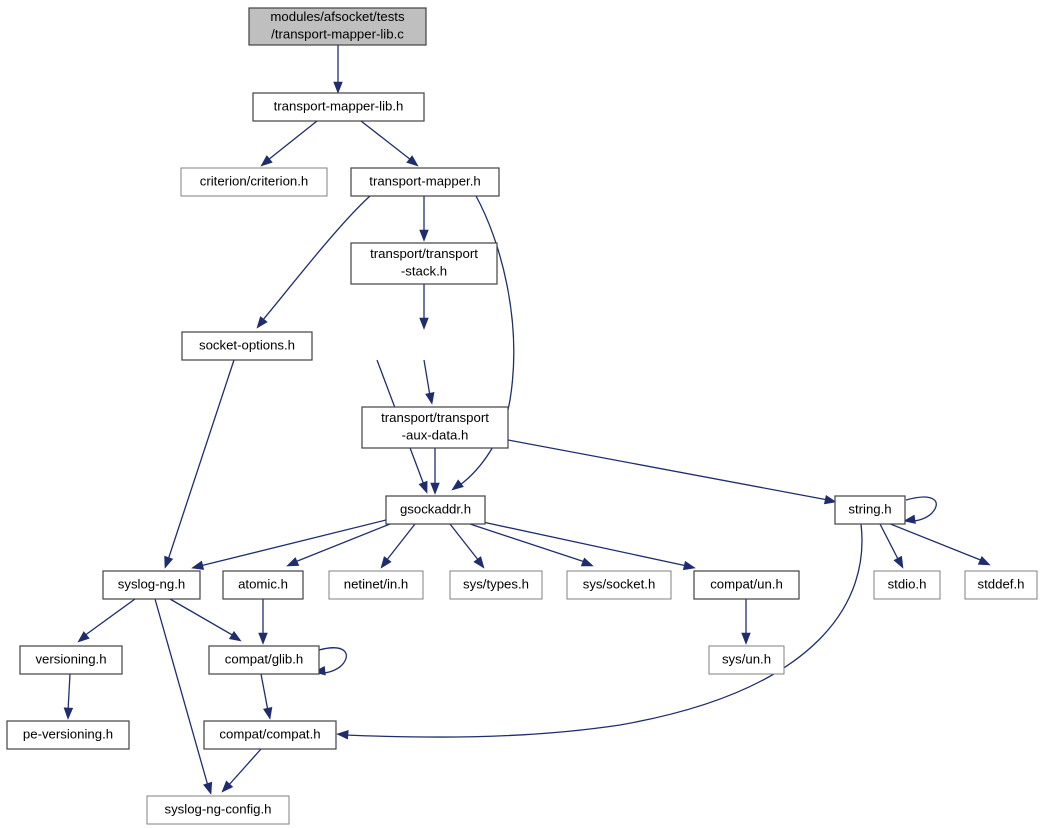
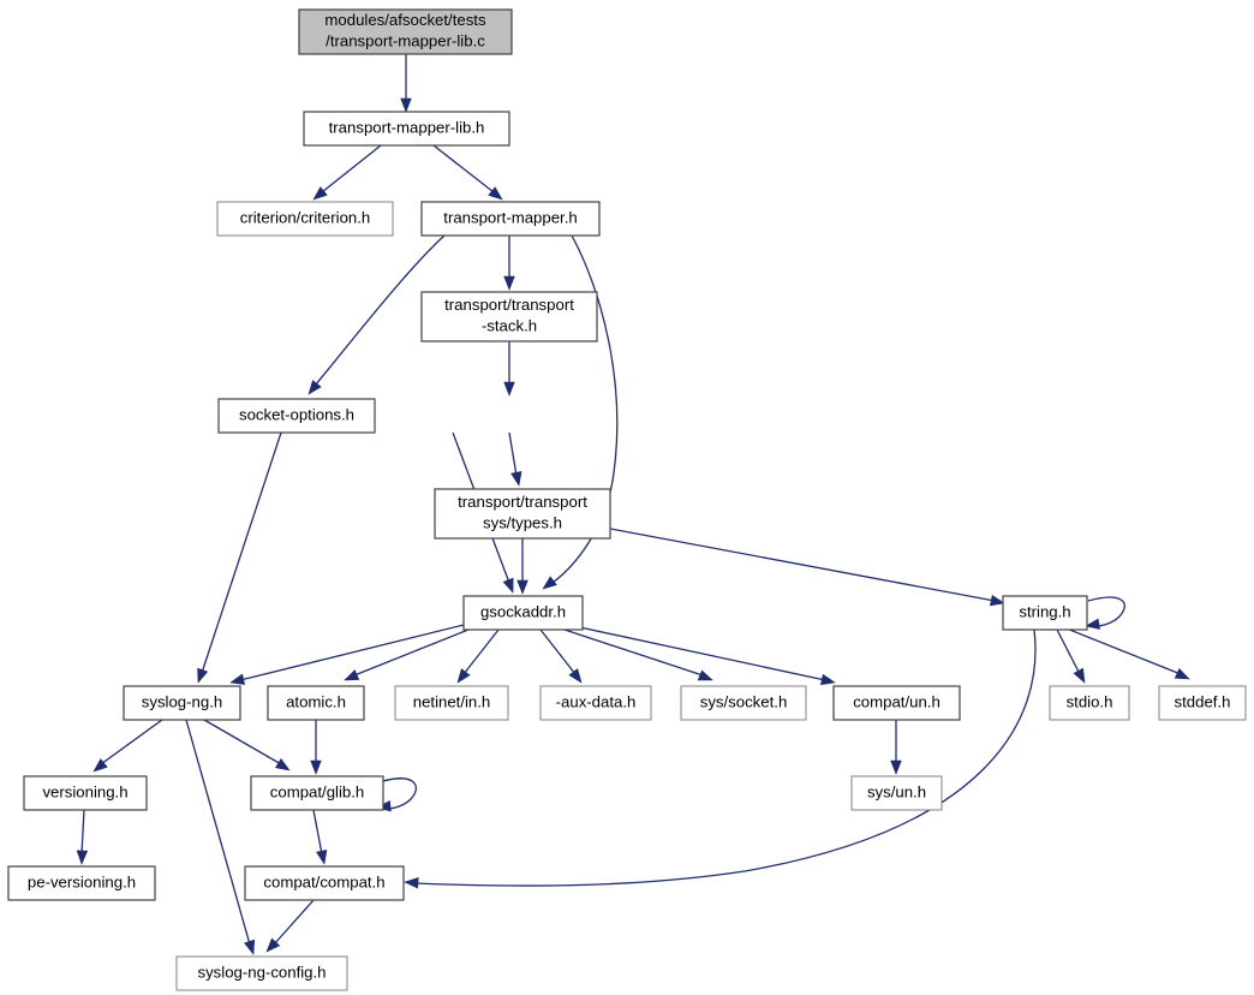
  modules/afsocket/tests
  /transport-mapper-lib.c
  transport-mapper-lib.h
  criterion/criterion.h
  transport-mapper.h
  transport/transport
  -stack.h
  socket-options.h
  transport/transport
- -aux-data.h
+ sys/types.h
  gsockaddr.h
  string.h
  syslog-ng.h
  atomic.h
  netinet/in.h
- sys/types.h
+ -aux-data.h
  sys/socket.h
  compat/un.h
  stdio.h
  stddef.h
  versioning.h
  compat/glib.h
  sys/un.h
  pe-versioning.h
  compat/compat.h
  syslog-ng-config.h
